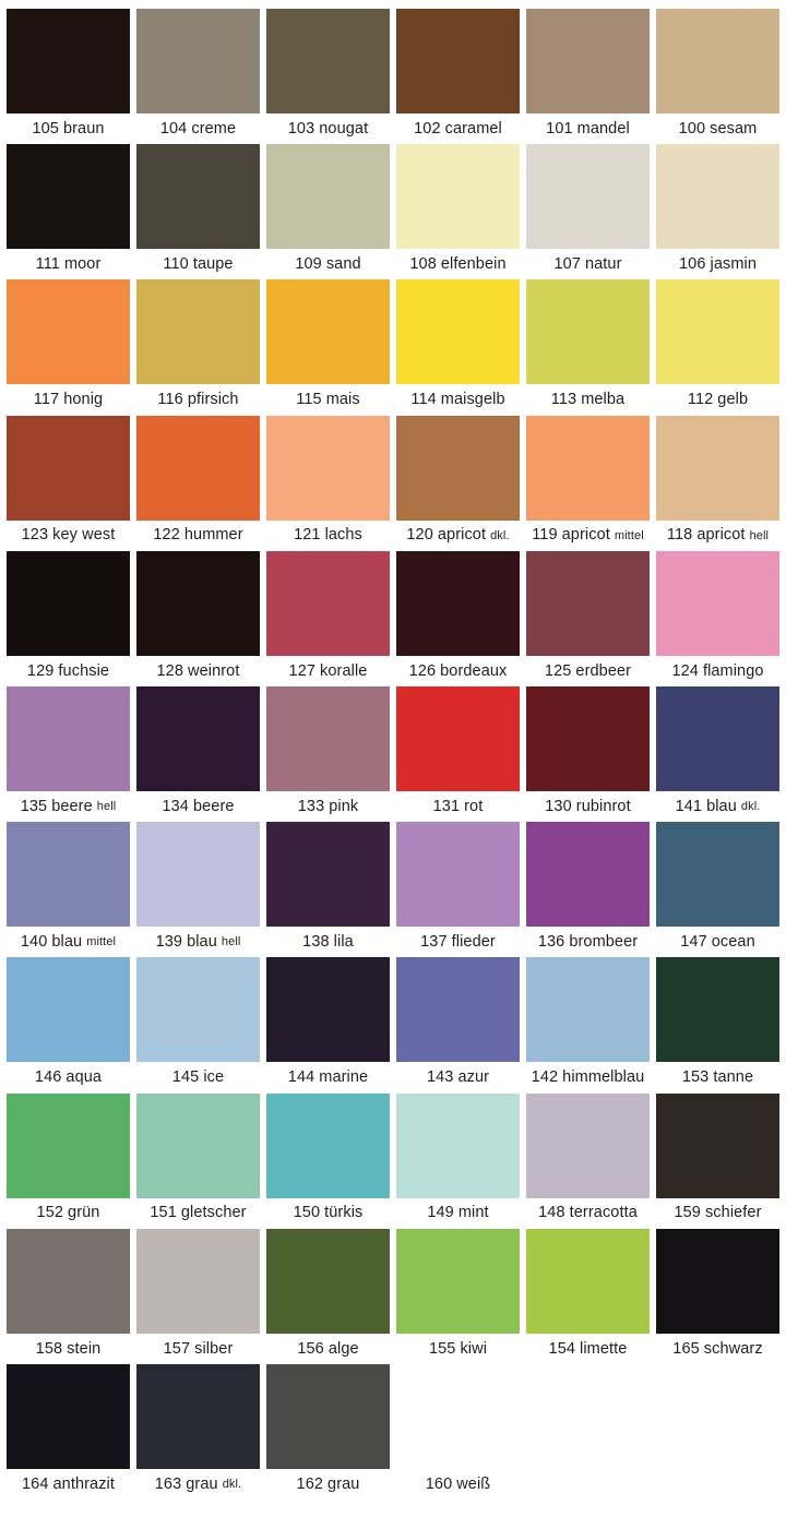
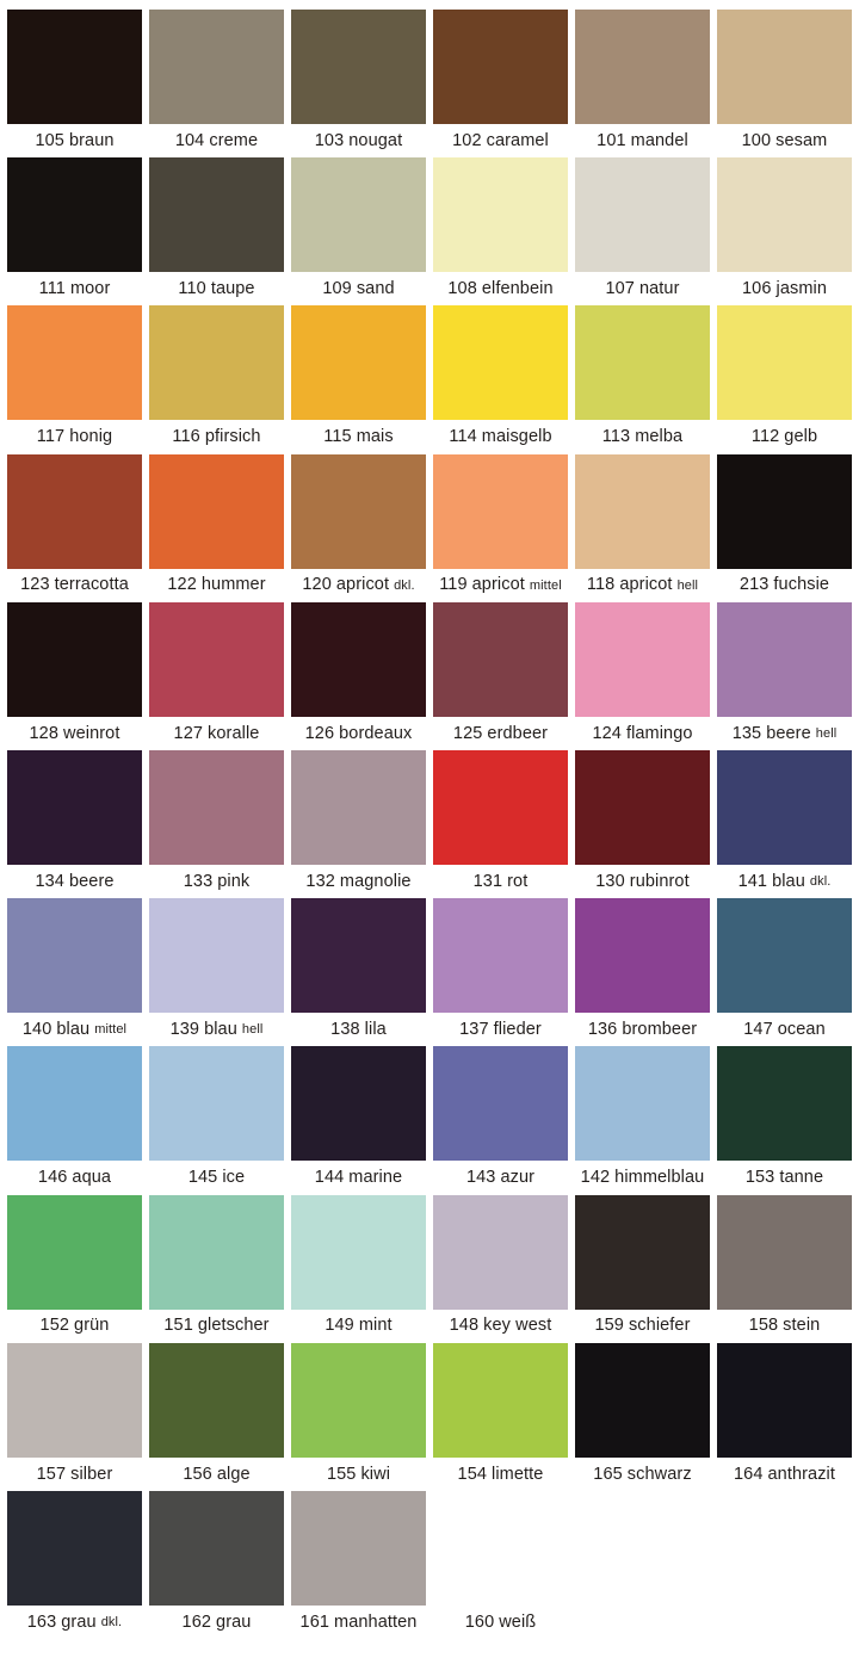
  105
  braun
  104
  creme
  103
  nougat
  102
  caramel
  101
  mandel
  100
  sesam
  111
  moor
  110
  taupe
  109
  sand
  108
  elfenbein
  107
  natur
  106
  jasmin
  117
  honig
  116
  pfirsich
  115
  mais
  114
  maisgelb
  113
  melba
  112
  gelb
  123
- key west
+ terracotta
  122
  hummer
- 121
- lachs
  120
  apricot
  dkl.
  119
  apricot
  mittel
  118
  apricot
  hell
- 129
+ 213
  fuchsie
  128
  weinrot
  127
  koralle
  126
  bordeaux
  125
  erdbeer
  124
  flamingo
  135
  beere
  hell
  134
  beere
  133
  pink
+ 132
+ magnolie
  131
  rot
  130
  rubinrot
  141
  blau
  dkl.
  140
  blau
  mittel
  139
  blau
  hell
  138
  lila
  137
  flieder
  136
  brombeer
  147
  ocean
  146
  aqua
  145
  ice
  144
  marine
  143
  azur
  142
  himmelblau
  153
  tanne
  152
  grün
  151
  gletscher
- 150
- türkis
  149
  mint
  148
- terracotta
+ key west
  159
  schiefer
  158
  stein
  157
  silber
  156
  alge
  155
  kiwi
  154
  limette
  165
  schwarz
  164
  anthrazit
  163
  grau
  dkl.
  162
  grau
+ 161
+ manhatten
  160
  weiß
